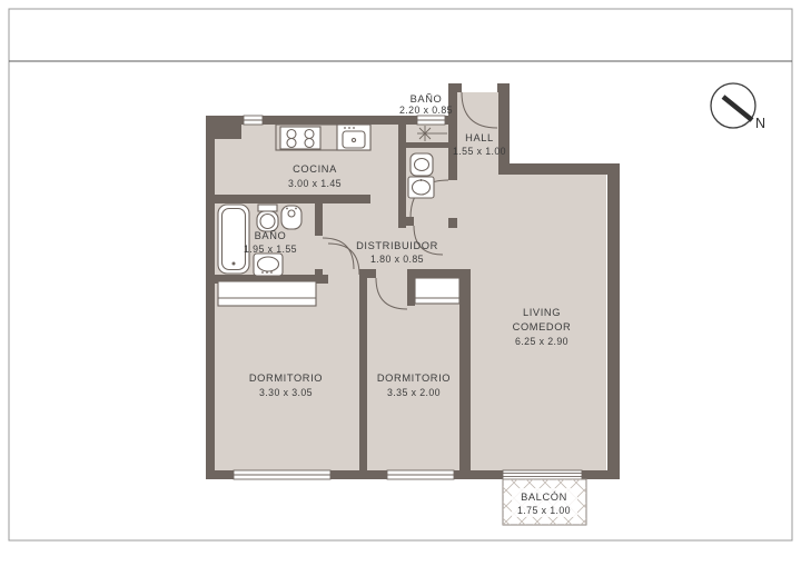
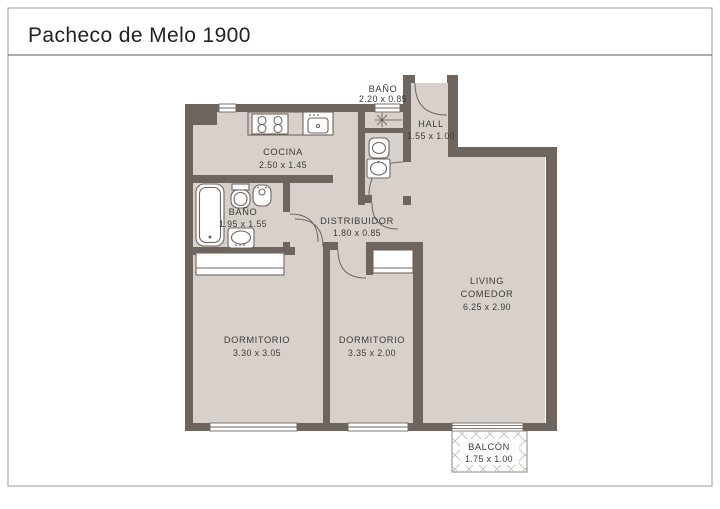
+ Pacheco de Melo 1900
  BAÑO
  2.20 x 0.85
  HALL
  1.55 x 1.00
  COCINA
- 3.00 x 1.45
+ 2.50 x 1.45
  BAÑO
  1.95 x 1.55
  DISTRIBUIDOR
  1.80 x 0.85
  LIVING
  COMEDOR
  6.25 x 2.90
  DORMITORIO
  3.30 x 3.05
  DORMITORIO
  3.35 x 2.00
  BALCÓN
  1.75 x 1.00
- N
